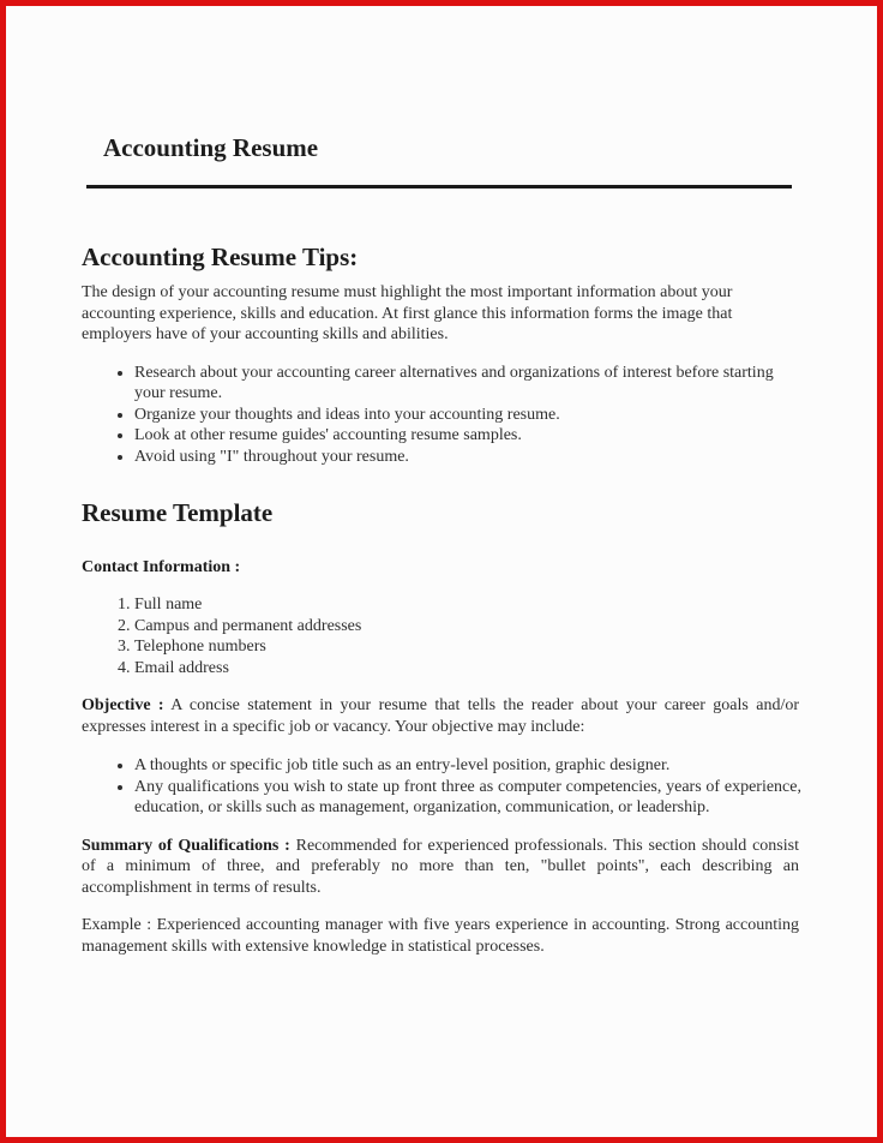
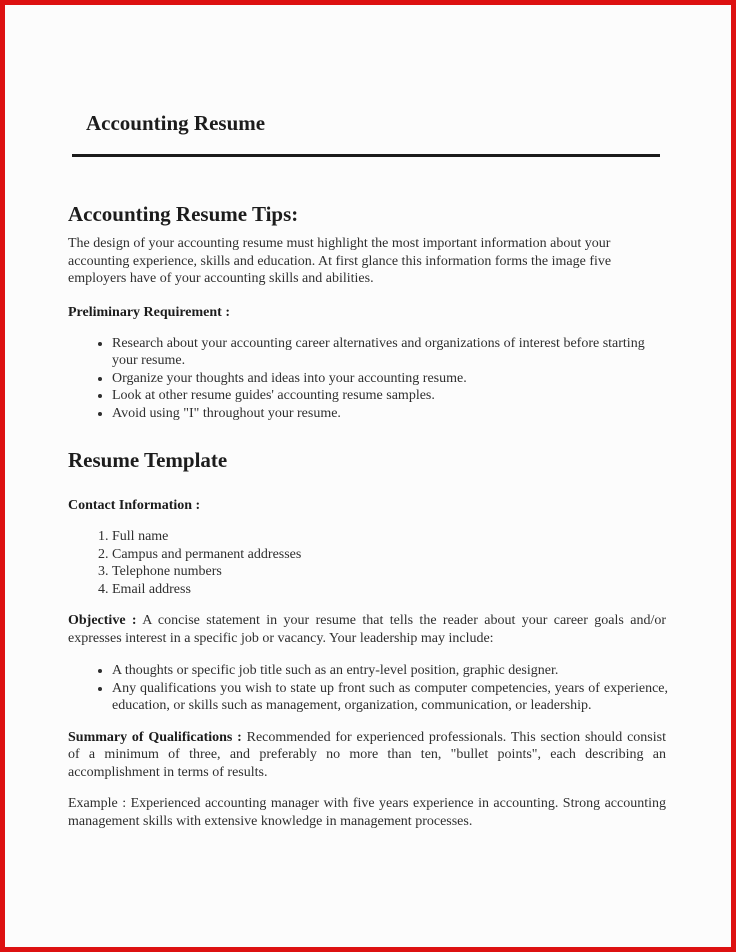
  Accounting Resume
  Accounting Resume Tips:
- The design of your accounting resume must highlight the most important information about your accounting experience, skills and education. At first glance this information forms the image that employers have of your accounting skills and abilities.
+ The design of your accounting resume must highlight the most important information about your accounting experience, skills and education. At first glance this information forms the image five employers have of your accounting skills and abilities.
+ Preliminary Requirement :
  Research about your accounting career alternatives and organizations of interest before starting your resume.
  Organize your thoughts and ideas into your accounting resume.
  Look at other resume guides' accounting resume samples.
  Avoid using "I" throughout your resume.
  Resume Template
  Contact Information :
  Full name
  Campus and permanent addresses
  Telephone numbers
  Email address
- Objective : A concise statement in your resume that tells the reader about your career goals and/or expresses interest in a specific job or vacancy. Your objective may include:
+ Objective : A concise statement in your resume that tells the reader about your career goals and/or expresses interest in a specific job or vacancy. Your leadership may include:
  A thoughts or specific job title such as an entry-level position, graphic designer.
- Any qualifications you wish to state up front three as computer competencies, years of experience, education, or skills such as management, organization, communication, or leadership.
+ Any qualifications you wish to state up front such as computer competencies, years of experience, education, or skills such as management, organization, communication, or leadership.
  Summary of Qualifications : Recommended for experienced professionals. This section should consist of a minimum of three, and preferably no more than ten, "bullet points", each describing an accomplishment in terms of results.
- Example : Experienced accounting manager with five years experience in accounting. Strong accounting management skills with extensive knowledge in statistical processes.
+ Example : Experienced accounting manager with five years experience in accounting. Strong accounting management skills with extensive knowledge in management processes.
